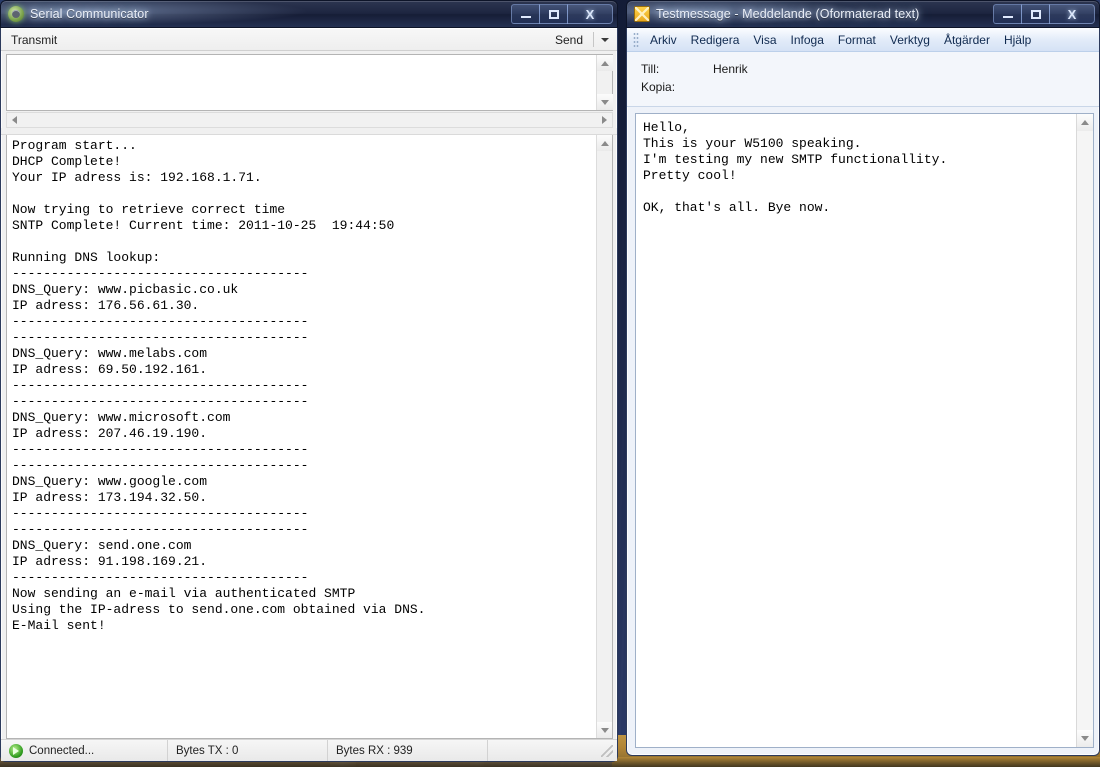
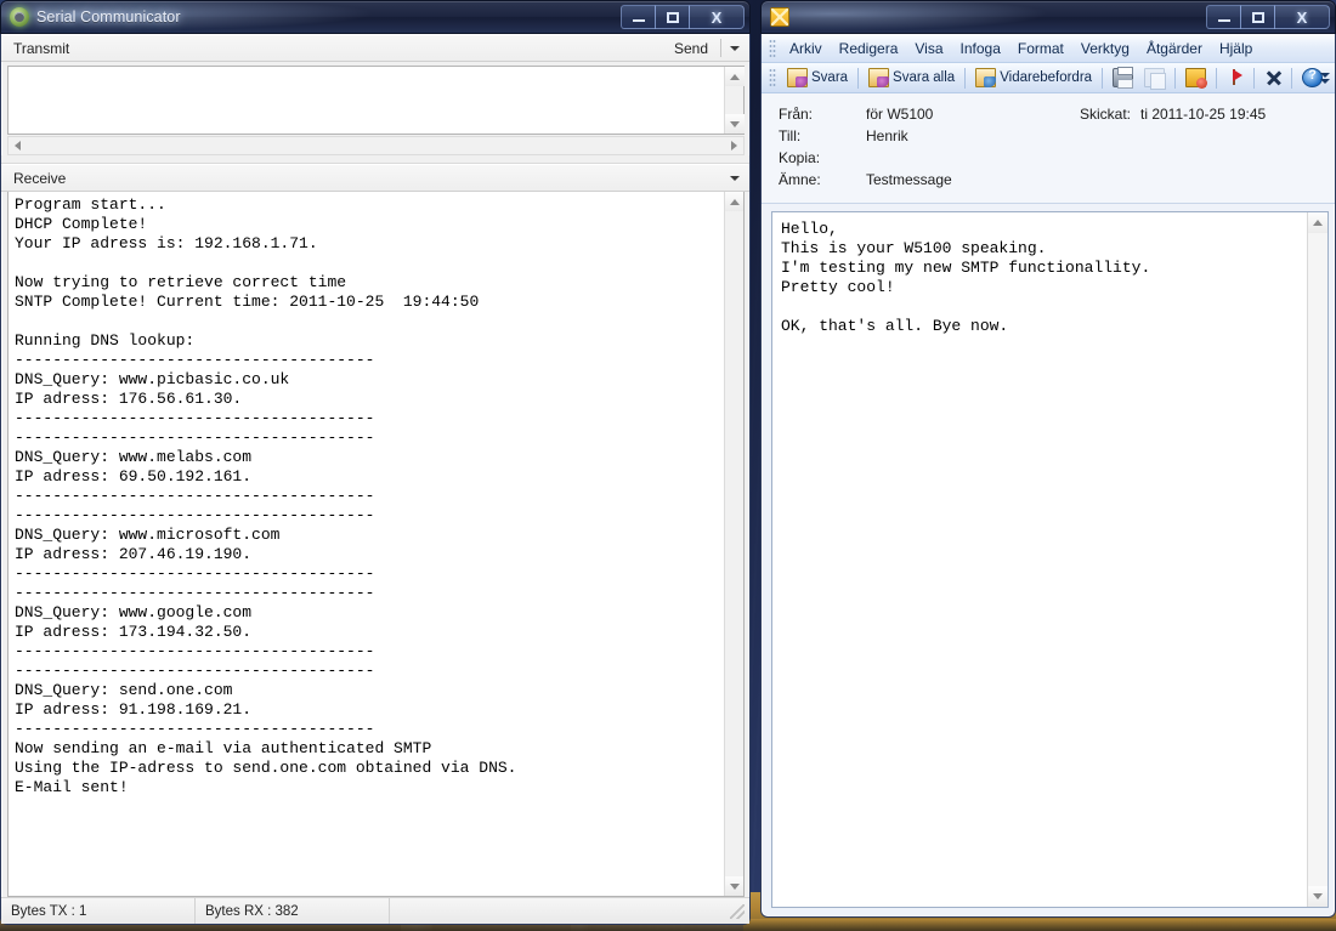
  Serial Communicator
  X
  Transmit
  Send
+ Receive
  Program start...
  DHCP Complete!
  Your IP adress is: 192.168.1.71.
  Now trying to retrieve correct time
  SNTP Complete! Current time: 2011-10-25 19:44:50
  Running DNS lookup:
  --------------------------------------
  DNS_Query: www.picbasic.co.uk
  IP adress: 176.56.61.30.
  --------------------------------------
  --------------------------------------
  DNS_Query: www.melabs.com
  IP adress: 69.50.192.161.
  --------------------------------------
  --------------------------------------
  DNS_Query: www.microsoft.com
  IP adress: 207.46.19.190.
  --------------------------------------
  --------------------------------------
  DNS_Query: www.google.com
  IP adress: 173.194.32.50.
  --------------------------------------
  --------------------------------------
  DNS_Query: send.one.com
  IP adress: 91.198.169.21.
  --------------------------------------
  Now sending an e-mail via authenticated SMTP
  Using the IP-adress to send.one.com obtained via DNS.
  E-Mail sent!
- Connected...
- Bytes TX : 0
+ Bytes TX : 1
- Bytes RX : 939
+ Bytes RX : 382
- Testmessage - Meddelande (Oformaterad text)
  X
  Arkiv
  Redigera
  Visa
  Infoga
  Format
  Verktyg
  Åtgärder
  Hjälp
+ Svara
+ Svara alla
+ Vidarebefordra
+ Från:
+ för W5100
+ Skickat:
+ ti 2011-10-25 19:45
  Till:
  Henrik
  Kopia:
+ Ämne:
+ Testmessage
  Hello,
  This is your W5100 speaking.
  I'm testing my new SMTP functionallity.
  Pretty cool!
  OK, that's all. Bye now.
